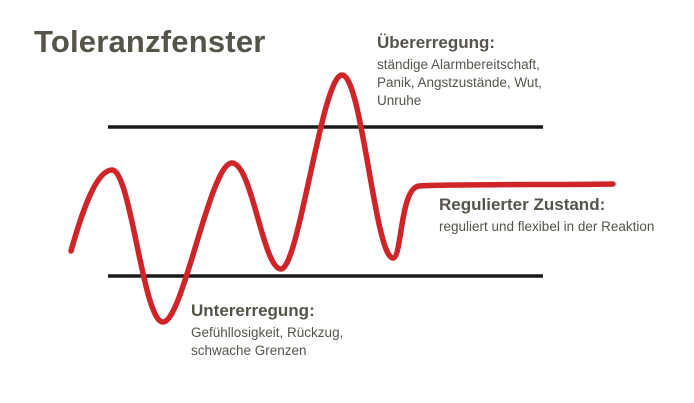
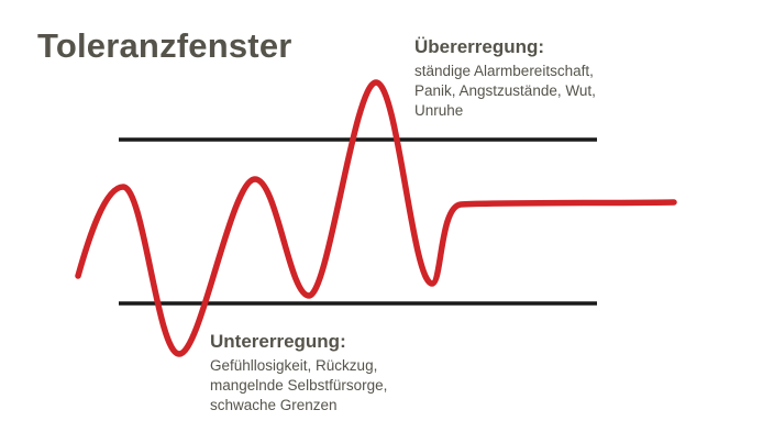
  Toleranzfenster
  Übererregung:
  ständige Alarmbereitschaft,
  Panik, Angstzustände, Wut,
  Unruhe
- Regulierter Zustand:
- reguliert und flexibel in der Reaktion
  Untererregung:
  Gefühllosigkeit, Rückzug,
+ mangelnde Selbstfürsorge,
  schwache Grenzen
